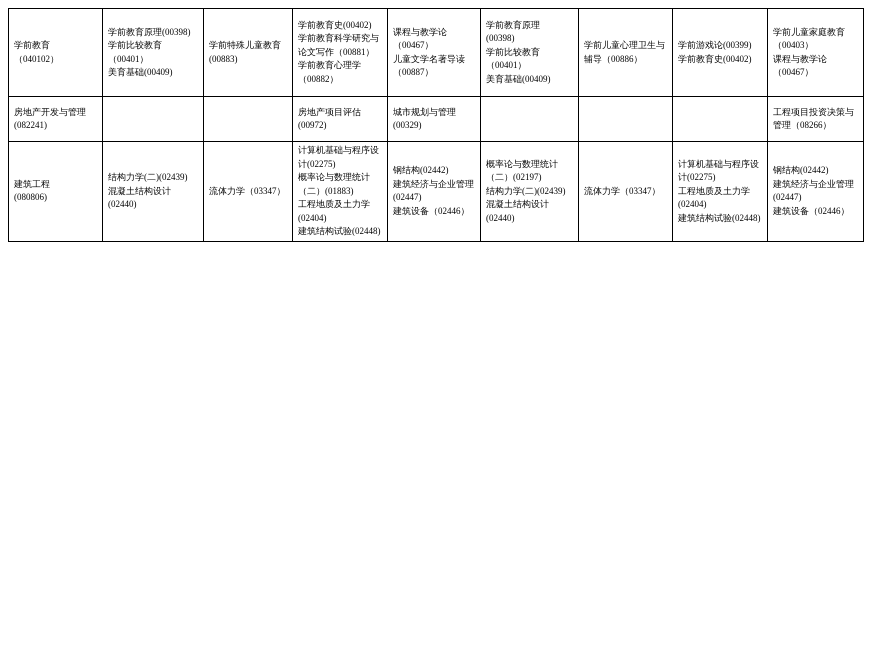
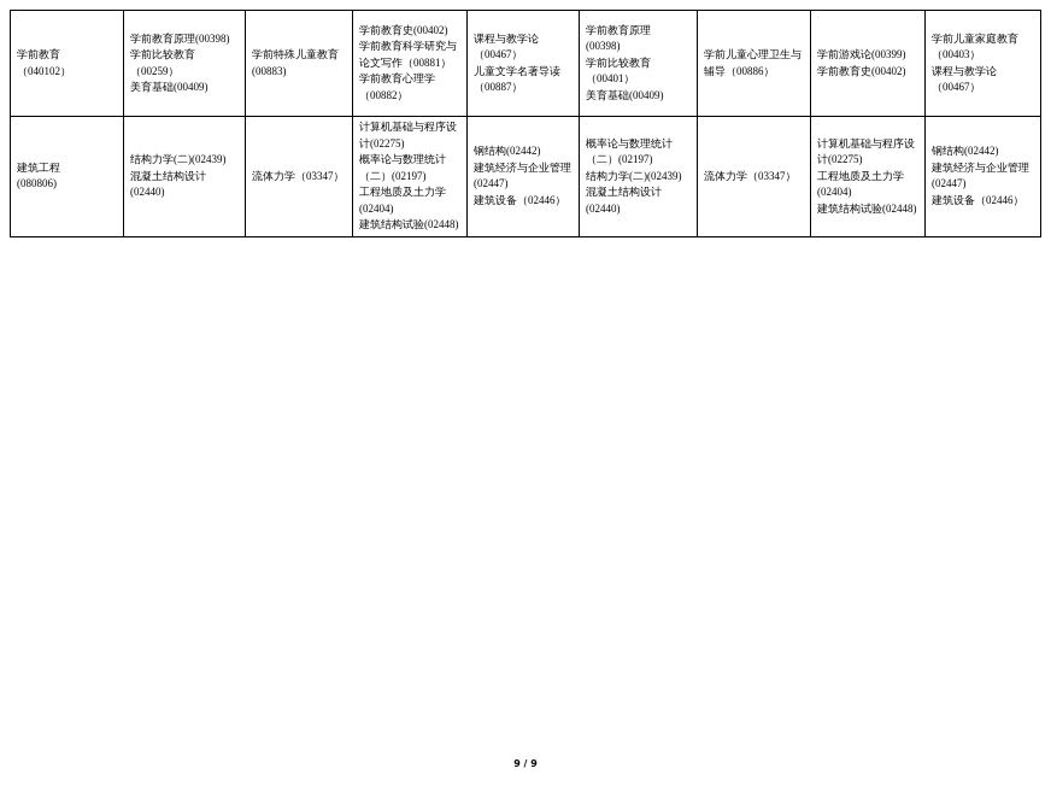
- 学前教育 （040102）	学前教育原理(00398) 学前比较教育（00401） 美育基础(00409)	学前特殊儿童教育 (00883)	学前教育史(00402) 学前教育科学研究与论文写作（00881） 学前教育心理学（00882）	课程与教学论（00467） 儿童文学名著导读（00887）	学前教育原理 (00398) 学前比较教育（00401） 美育基础(00409)	学前儿童心理卫生与辅导（00886）	学前游戏论(00399) 学前教育史(00402)	学前儿童家庭教育（00403） 课程与教学论（00467）
+ 学前教育 （040102）	学前教育原理(00398) 学前比较教育（00259） 美育基础(00409)	学前特殊儿童教育 (00883)	学前教育史(00402) 学前教育科学研究与论文写作（00881） 学前教育心理学（00882）	课程与教学论（00467） 儿童文学名著导读（00887）	学前教育原理 (00398) 学前比较教育（00401） 美育基础(00409)	学前儿童心理卫生与辅导（00886）	学前游戏论(00399) 学前教育史(00402)	学前儿童家庭教育（00403） 课程与教学论（00467）
- 房地产开发与管理 (082241)			房地产项目评估 (00972)	城市规划与管理 (00329)				工程项目投资决策与管理（08266）
- 建筑工程 (080806)	结构力学(二)(02439) 混凝土结构设计 (02440)	流体力学（03347）	计算机基础与程序设计(02275) 概率论与数理统计（二）(01883) 工程地质及土力学(02404) 建筑结构试验(02448)	钢结构(02442) 建筑经济与企业管理(02447) 建筑设备（02446）	概率论与数理统计（二）(02197) 结构力学(二)(02439) 混凝土结构设计 (02440)	流体力学（03347）	计算机基础与程序设计(02275) 工程地质及土力学(02404) 建筑结构试验(02448)	钢结构(02442) 建筑经济与企业管理(02447) 建筑设备（02446）
+ 建筑工程 (080806)	结构力学(二)(02439) 混凝土结构设计 (02440)	流体力学（03347）	计算机基础与程序设计(02275) 概率论与数理统计（二）(02197) 工程地质及土力学(02404) 建筑结构试验(02448)	钢结构(02442) 建筑经济与企业管理(02447) 建筑设备（02446）	概率论与数理统计（二）(02197) 结构力学(二)(02439) 混凝土结构设计 (02440)	流体力学（03347）	计算机基础与程序设计(02275) 工程地质及土力学(02404) 建筑结构试验(02448)	钢结构(02442) 建筑经济与企业管理(02447) 建筑设备（02446）
+ 9 / 9
